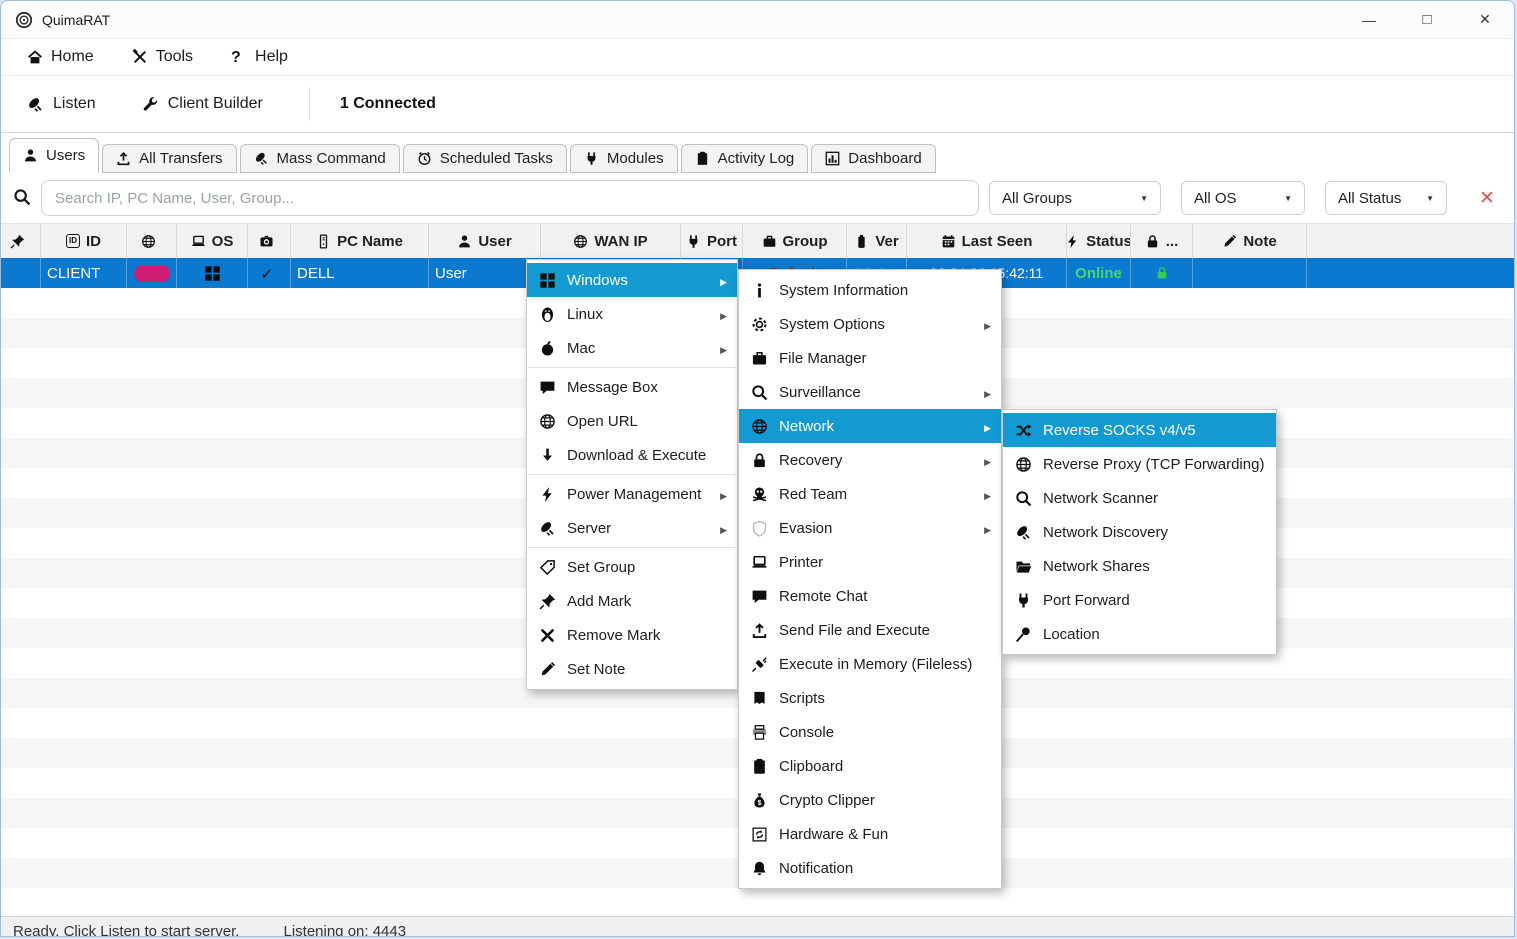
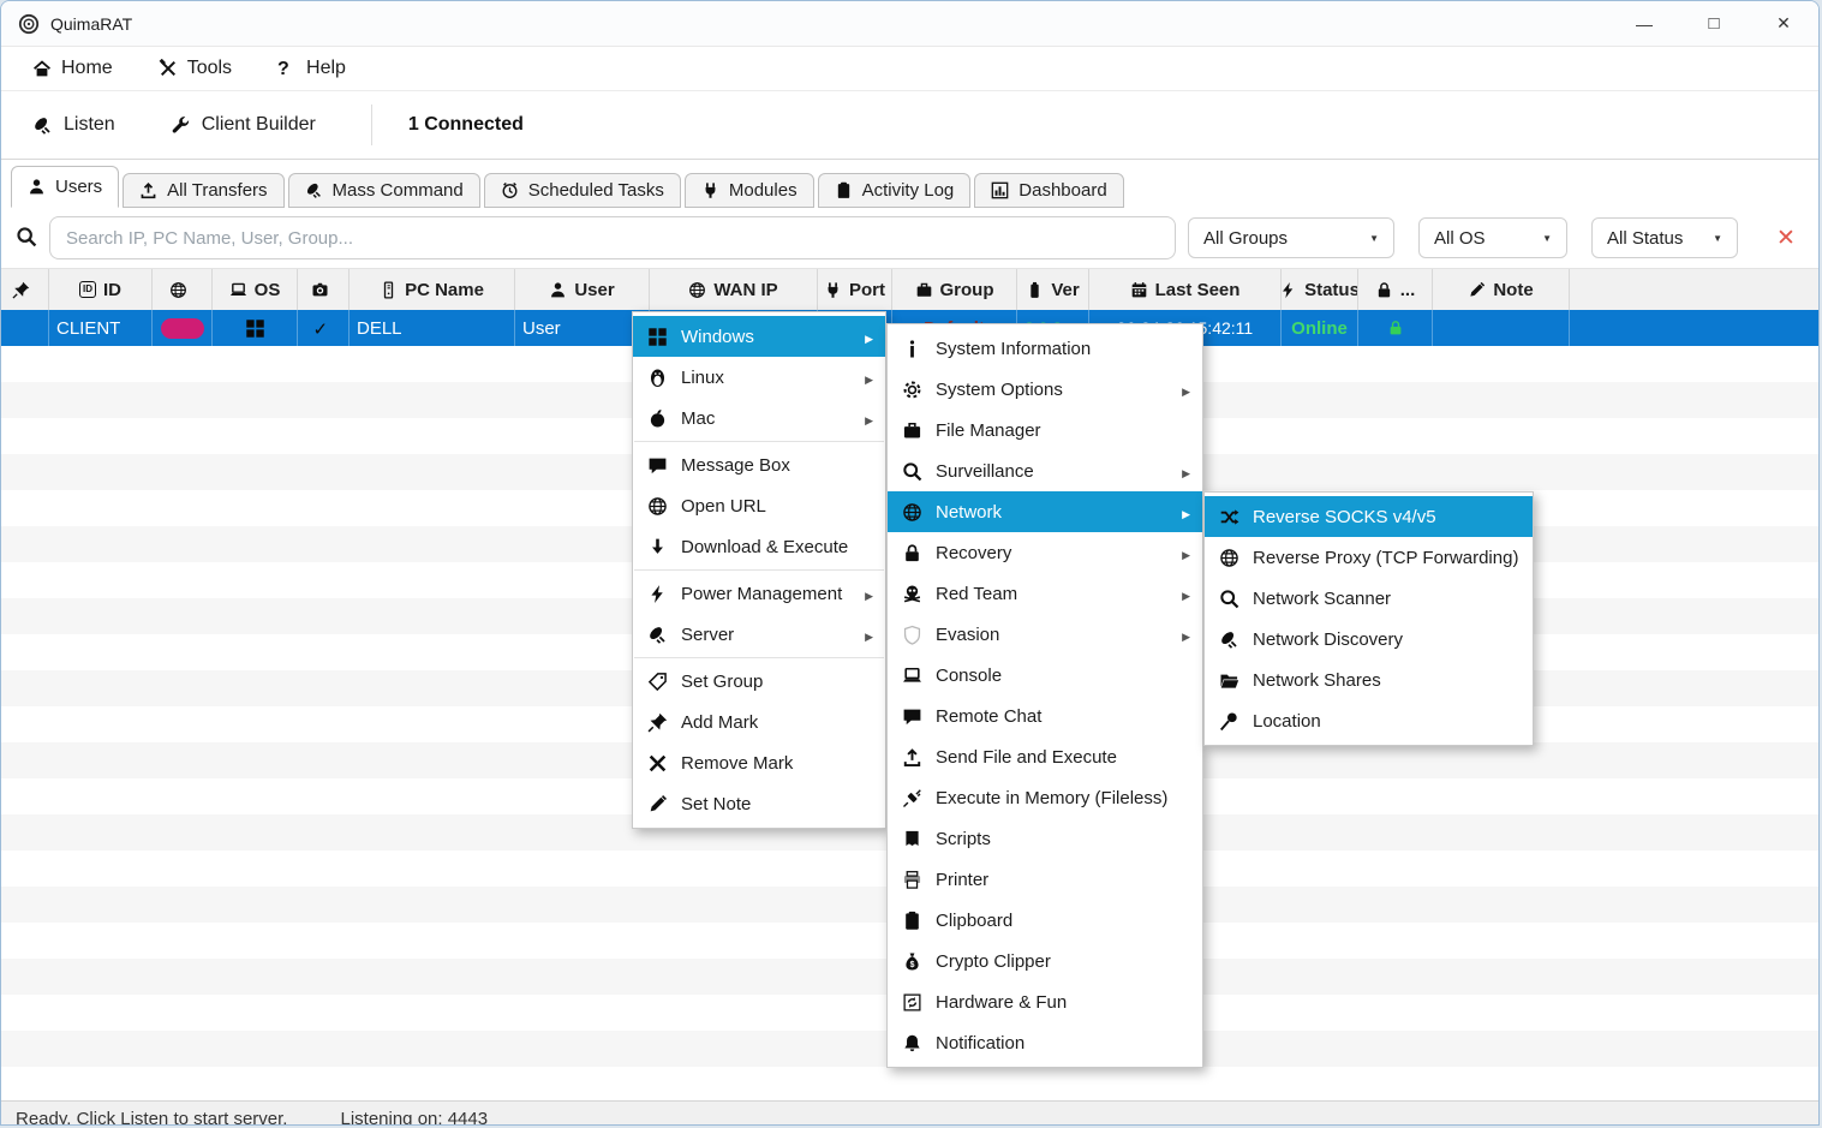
  QuimaRAT
  —
  □
  ✕
  Home
  Tools
  ?
  Help
  Listen
  Client Builder
  1 Connected
  Users
  All Transfers
  Mass Command
  Scheduled Tasks
  Modules
  Activity Log
  Dashboard
  Search IP, PC Name, User, Group...
  All Groups
  ▼
  All OS
  ▼
  All Status
  ▼
  ✕
  ID
  ID
  OS
  PC Name
  User
  WAN IP
  Port
  Group
  Ver
  Last Seen
  Status
  ...
  Note
  CLIENT
  ✓
  DELL
  User
  Online
  Ready. Click Listen to start server.
  Listening on: 4443
  Windows
  Linux
  Mac
  Message Box
  Open URL
  Download & Execute
  Power Management
  Server
  Set Group
  Add Mark
  Remove Mark
  Set Note
  System Information
  System Options
  File Manager
  Surveillance
  Network
  Recovery
  Red Team
  Evasion
- Printer
+ Console
  Remote Chat
  Send File and Execute
  Execute in Memory (Fileless)
  Scripts
- Console
+ Printer
  Clipboard
  Crypto Clipper
  Hardware & Fun
  Notification
  Reverse SOCKS v4/v5
  Reverse Proxy (TCP Forwarding)
  Network Scanner
  Network Discovery
  Network Shares
- Port Forward
  Location
